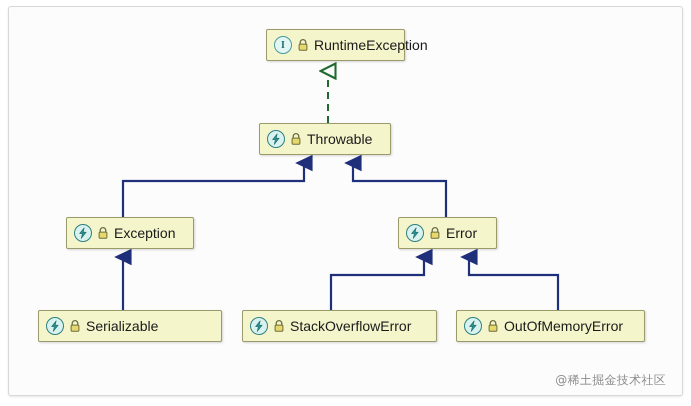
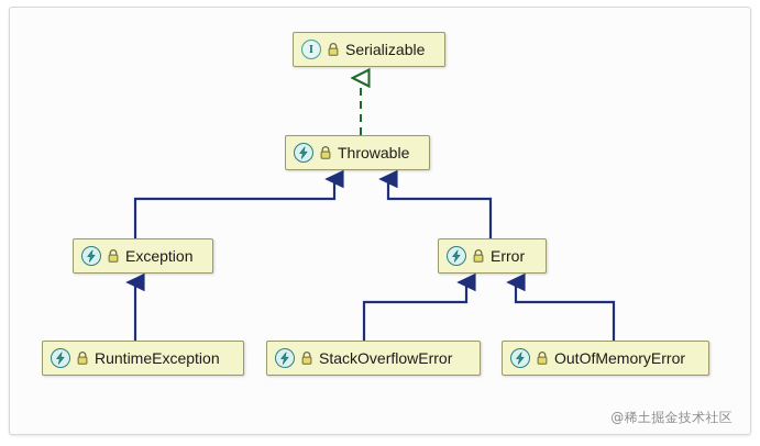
  I
- RuntimeException
+ Serializable
  Throwable
  Exception
  Error
- Serializable
+ RuntimeException
  StackOverflowError
  OutOfMemoryError
  @稀土掘金技术社区
